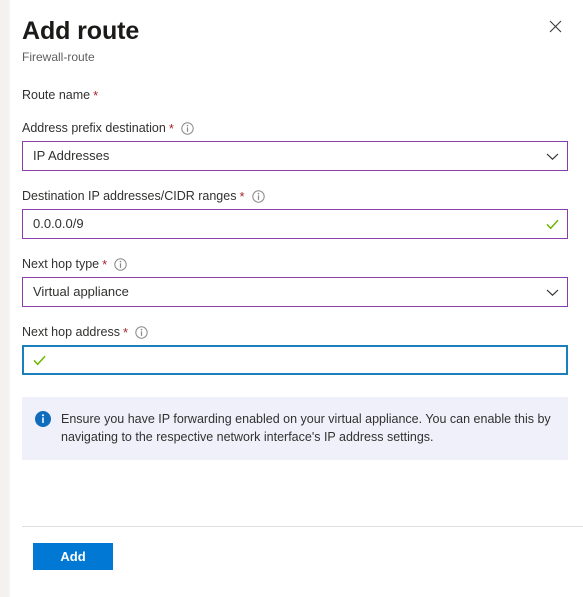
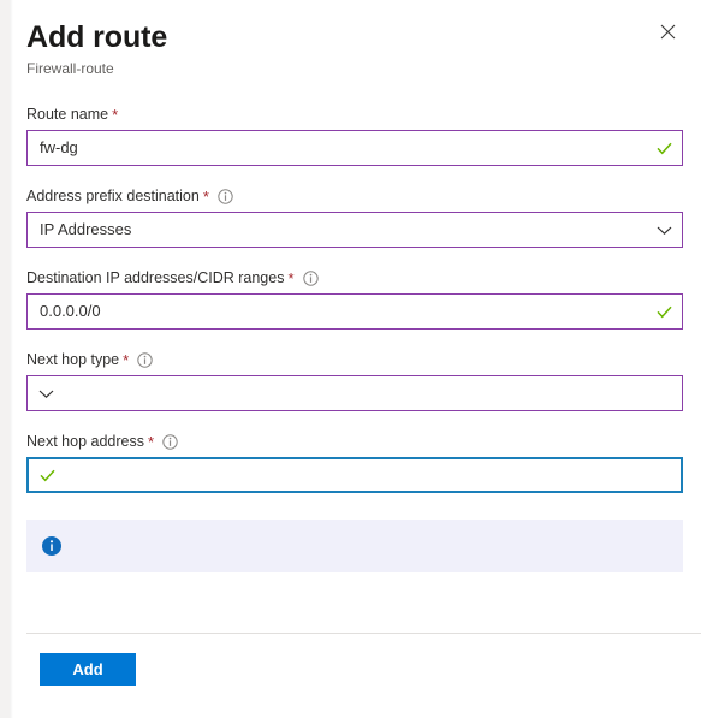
  Add route
  Firewall-route
  Route name
  *
+ fw-dg
  Address prefix destination
  *
  IP Addresses
  Destination IP addresses/CIDR ranges
  *
- 0.0.0.0/9
+ 0.0.0.0/0
  Next hop type
  *
- Virtual appliance
  Next hop address
  *
- Ensure you have IP forwarding enabled on your virtual appliance. You can enable this by navigating to the respective network interface's IP address settings.
  Add
